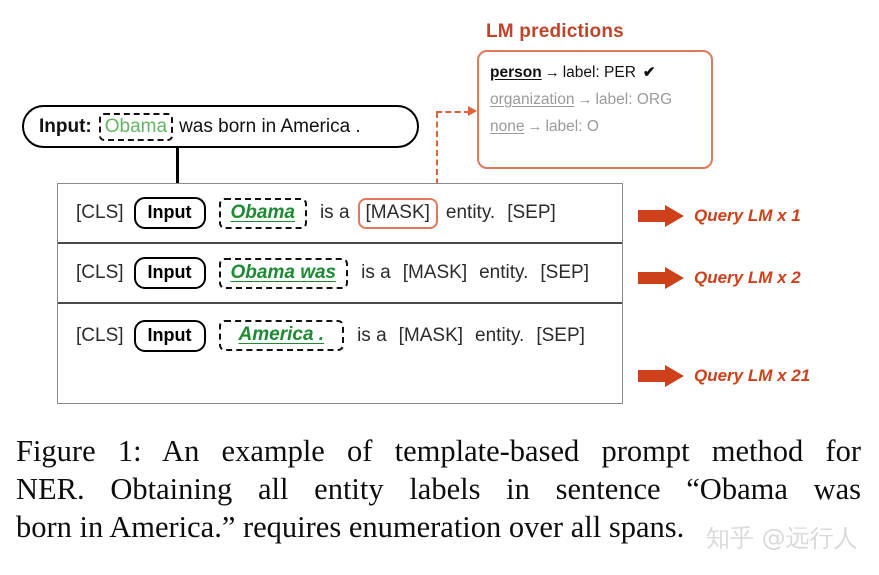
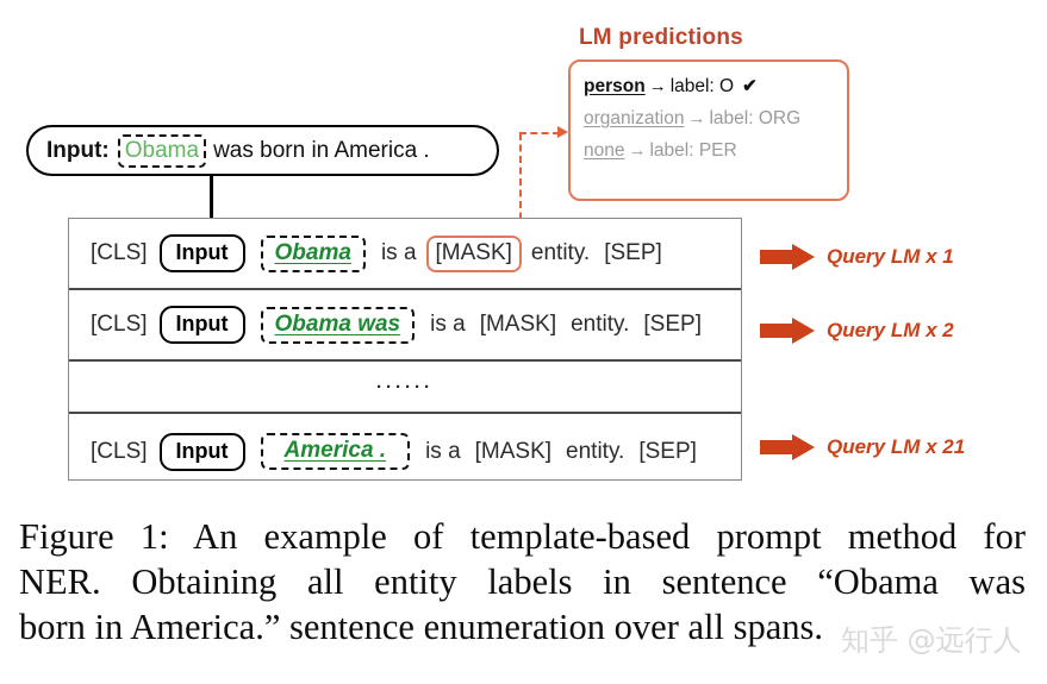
  LM predictions
- person → label: PER ✔
+ person → label: O ✔
  organization → label: ORG
- none → label: O
+ none → label: PER
  Input:
  Obama
  was born in America .
  [CLS]
  Input
  Obama
  is a
  [MASK]
  entity.
  [SEP]
  [CLS]
  Input
  Obama was
  is a
  [MASK]
  entity.
  [SEP]
+ ······
  [CLS]
  Input
  America .
  is a
  [MASK]
  entity.
  [SEP]
  Query LM x 1
  Query LM x 2
  Query LM x 21
  Figure 1: An example of template-based prompt method for
  NER. Obtaining all entity labels in sentence “Obama was
- born in America.” requires enumeration over all spans.
+ born in America.” sentence enumeration over all spans.
  知乎 @远行人
